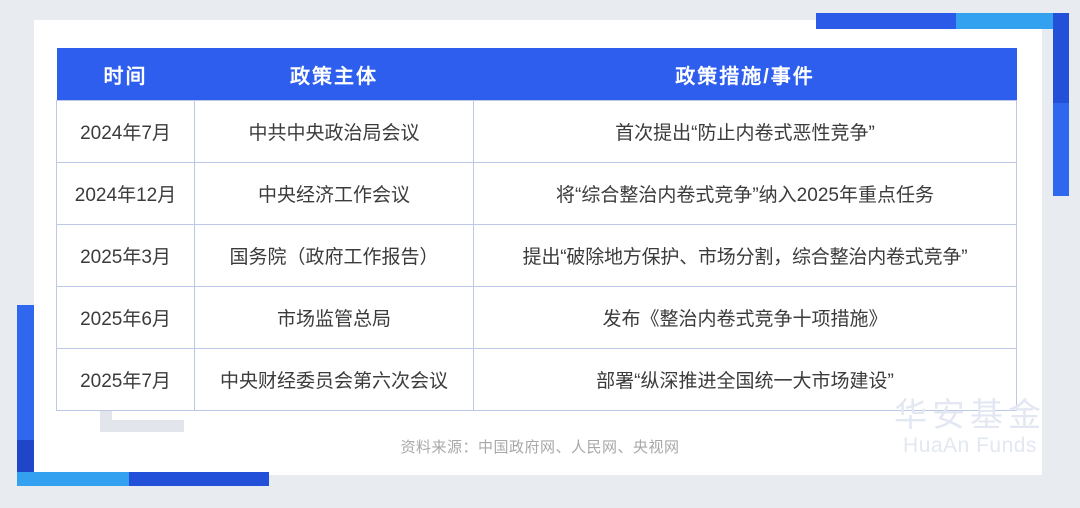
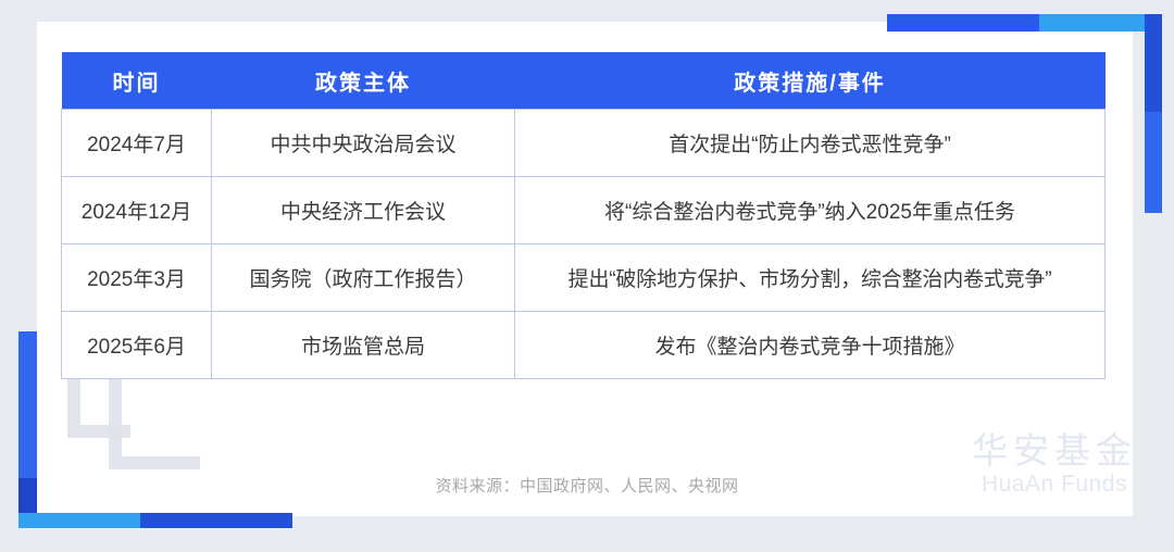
  时间	政策主体	政策措施/事件
  2024年7月	中共中央政治局会议	首次提出“防止内卷式恶性竞争”
  2024年12月	中央经济工作会议	将“综合整治内卷式竞争”纳入2025年重点任务
  2025年3月	国务院（政府工作报告）	提出“破除地方保护、市场分割，综合整治内卷式竞争”
  2025年6月	市场监管总局	发布《整治内卷式竞争十项措施》
- 2025年7月	中央财经委员会第六次会议	部署“纵深推进全国统一大市场建设”
  资料来源：中国政府网、人民网、央视网
  华安基金
  HuaAn Funds
